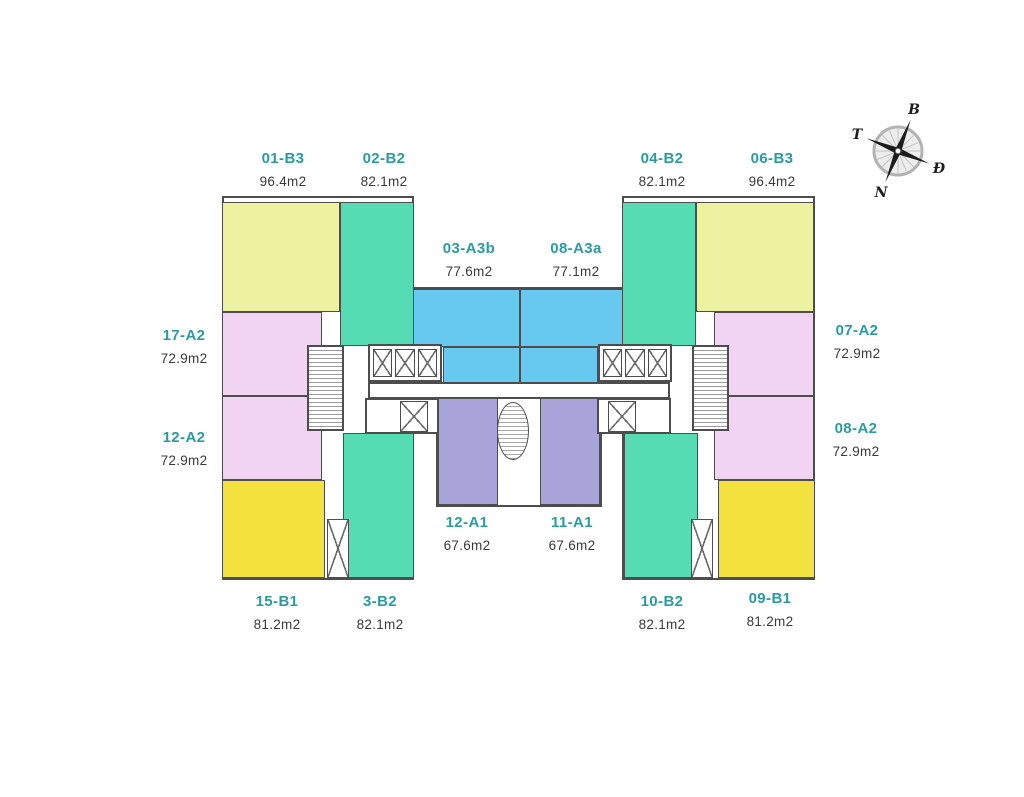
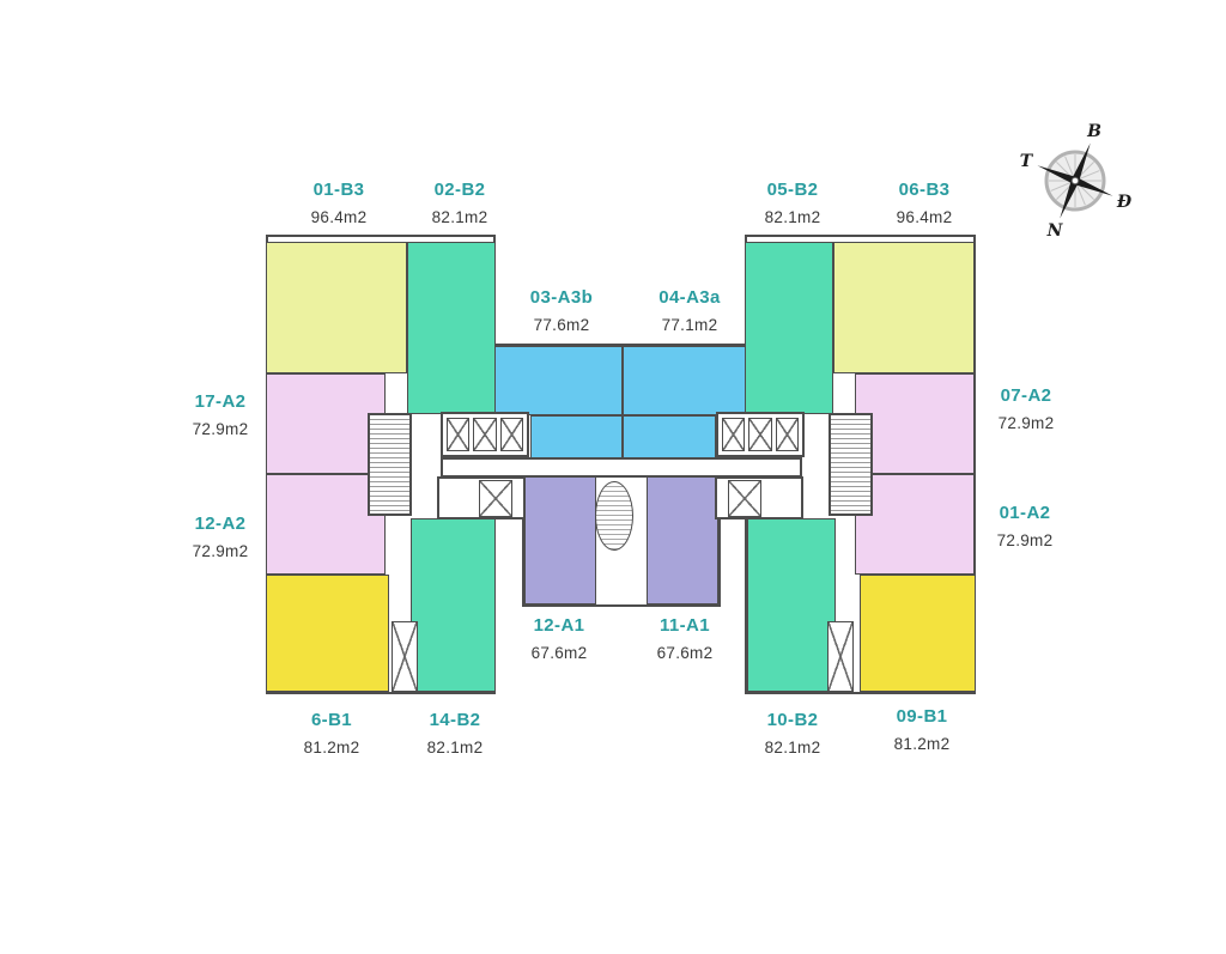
  01-B3
  96.4m2
  02-B2
  82.1m2
  03-A3b
  77.6m2
- 08-A3a
+ 04-A3a
  77.1m2
- 04-B2
+ 05-B2
  82.1m2
  06-B3
  96.4m2
  07-A2
  72.9m2
- 08-A2
+ 01-A2
  72.9m2
  09-B1
  81.2m2
  10-B2
  82.1m2
  11-A1
  67.6m2
  12-A1
  67.6m2
- 3-B2
+ 14-B2
  82.1m2
- 15-B1
+ 6-B1
  81.2m2
  12-A2
  72.9m2
  17-A2
  72.9m2
  B
  T
  Đ
  N
